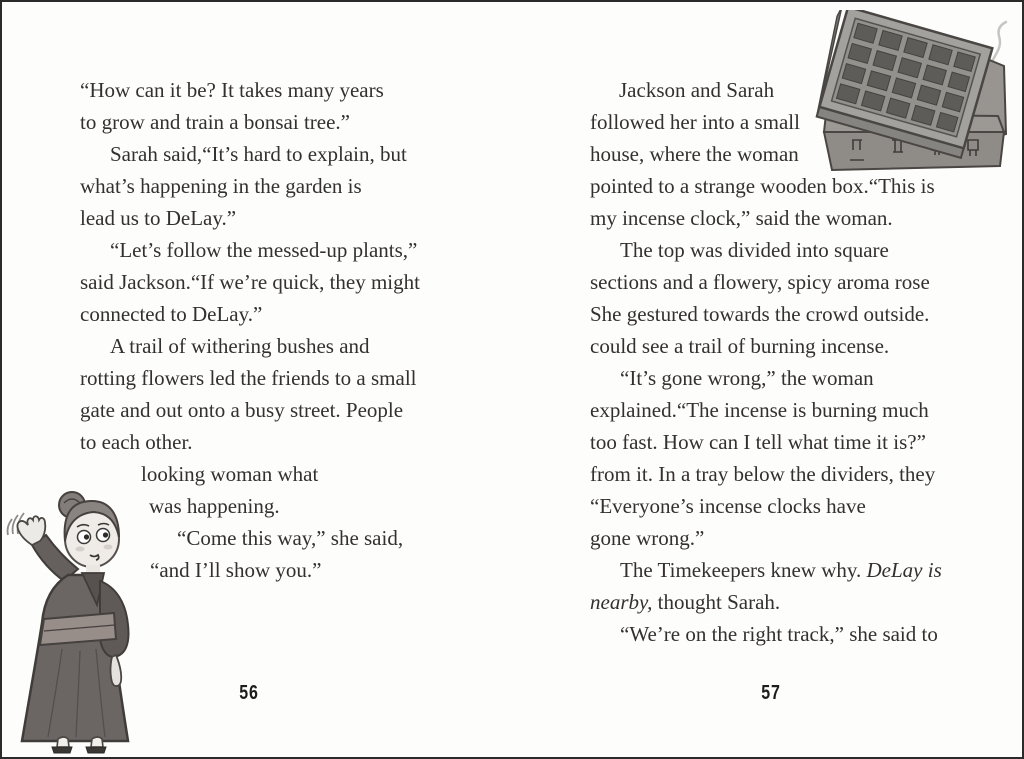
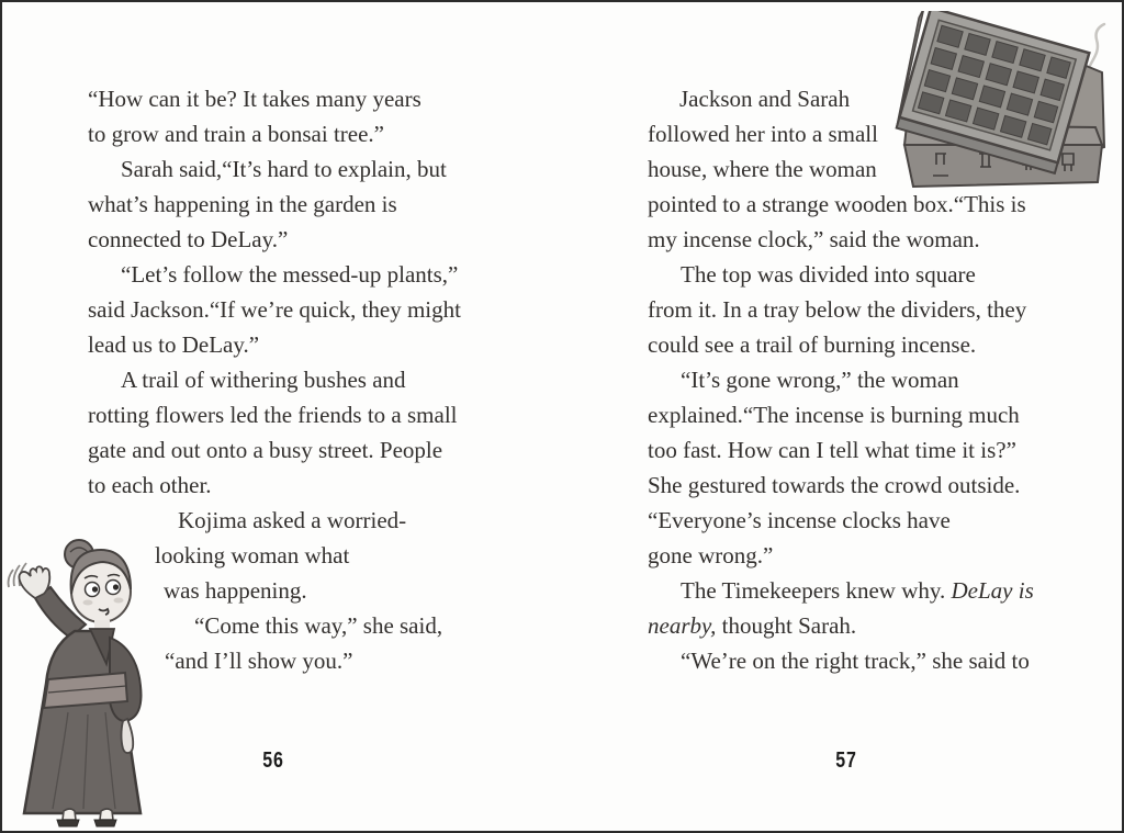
  “How can it be? It takes many years
  to grow and train a bonsai tree.”
  Sarah said,“It’s hard to explain, but
  what’s happening in the garden is
- lead us to DeLay.”
+ connected to DeLay.”
  “Let’s follow the messed-up plants,”
  said Jackson.“If we’re quick, they might
- connected to DeLay.”
+ lead us to DeLay.”
  A trail of withering bushes and
  rotting flowers led the friends to a small
  gate and out onto a busy street. People
  to each other.
+ Kojima asked a worried-
  looking woman what
  was happening.
  “Come this way,” she said,
  “and I’ll show you.”
  Jackson and Sarah
  followed her into a small
  house, where the woman
  pointed to a strange wooden box.“This is
  my incense clock,” said the woman.
  The top was divided into square
- sections and a flowery, spicy aroma rose
- She gestured towards the crowd outside.
+ from it. In a tray below the dividers, they
  could see a trail of burning incense.
  “It’s gone wrong,” the woman
  explained.“The incense is burning much
  too fast. How can I tell what time it is?”
- from it. In a tray below the dividers, they
+ She gestured towards the crowd outside.
  “Everyone’s incense clocks have
  gone wrong.”
  The Timekeepers knew why. DeLay is
  nearby, thought Sarah.
  “We’re on the right track,” she said to
  56
  57
